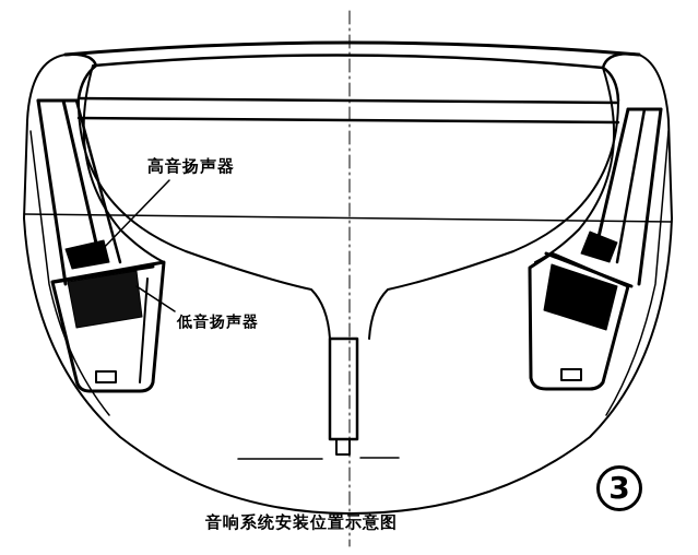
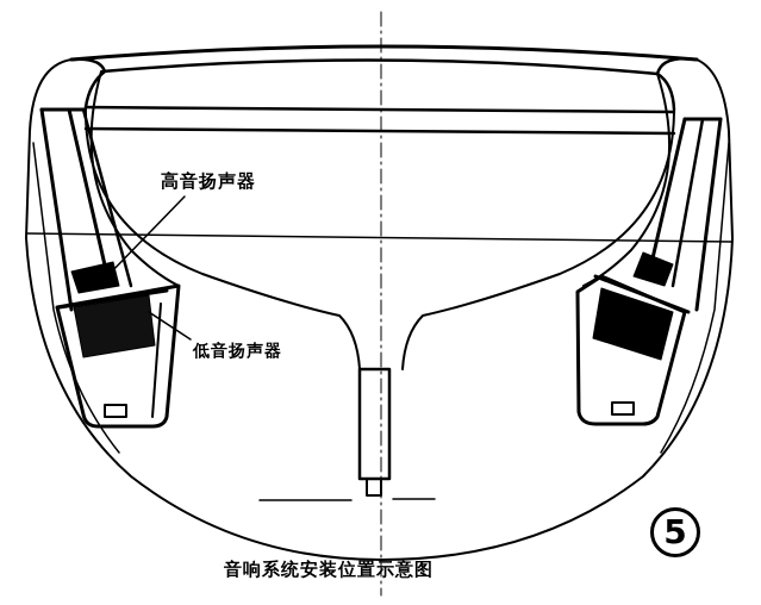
  高音扬声器
  低音扬声器
  音响系统安装位置示意图
- 3
+ 5
